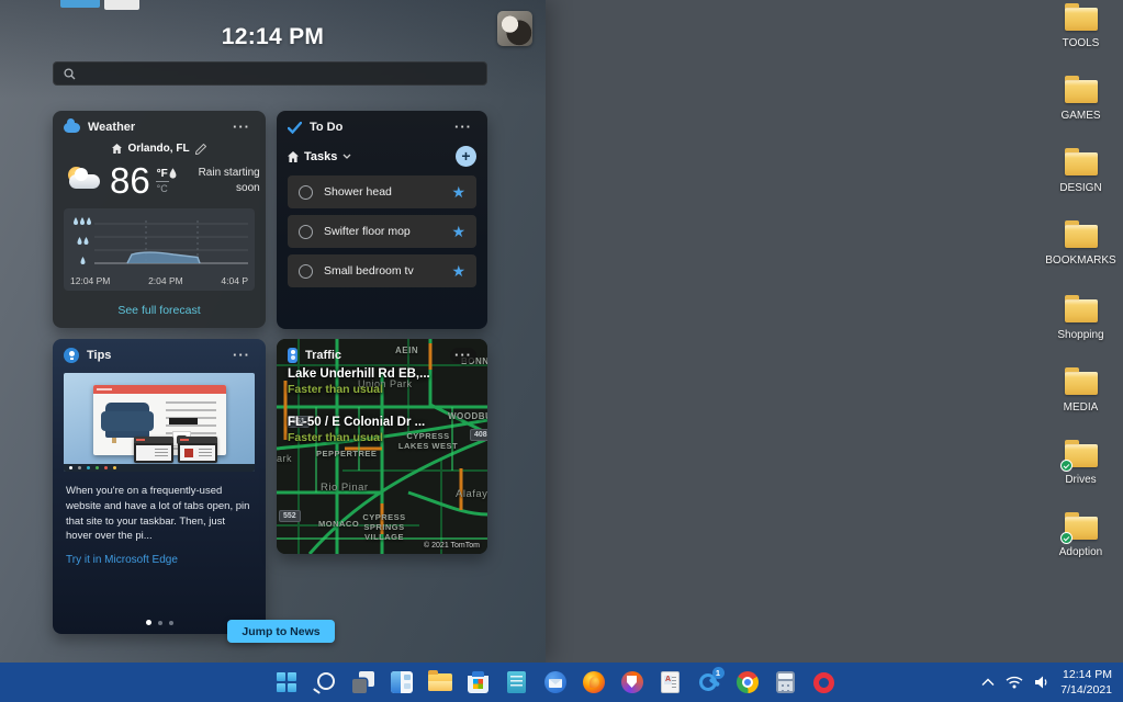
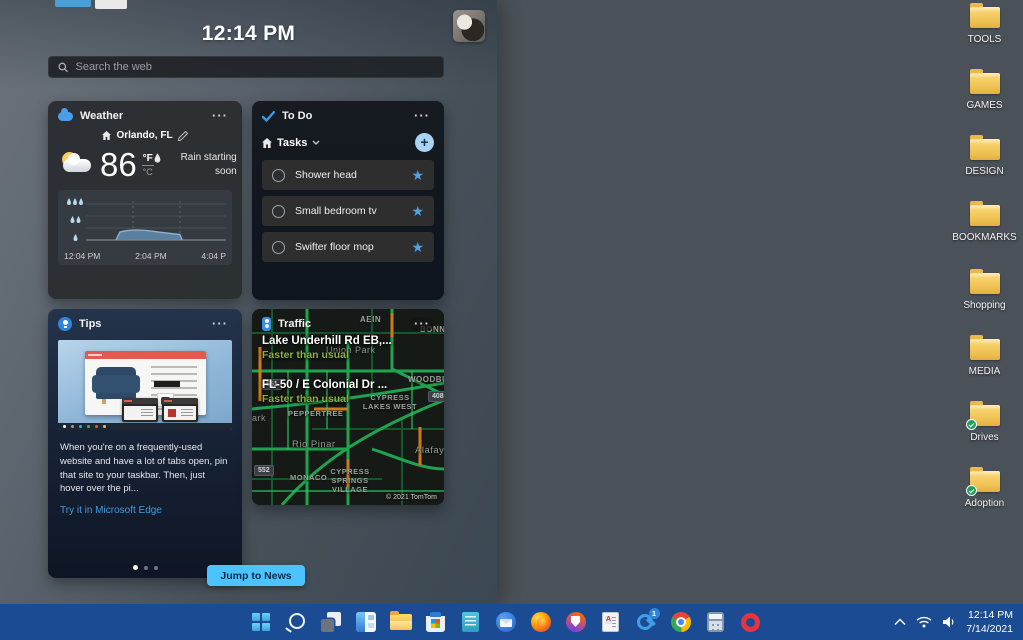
  12:14 PM
+ Search the web
  Weather
  ···
  Orlando, FL
  86
  °F
  °C
  Rain starting soon
  12:04 PM
  2:04 PM
  4:04 P
- See full forecast
  To Do
  ···
  Tasks
  +
  Shower head
  ★
- Swifter floor mop
+ Small bedroom tv
  ★
- Small bedroom tv
+ Swifter floor mop
  ★
  Tips
  ···
  When you're on a frequently-used website and have a lot of tabs open, pin that site to your taskbar. Then, just hover over the pi...
  Try it in Microsoft Edge
  Traffic
  ···
  Lake Underhill Rd EB,...
  Faster than usual
  FL-50 / E Colonial Dr ...
  Faster than usual
  AEIN
  BONN
  Union Park
  WOODB
  CYPRESS LAKES WEST
  PEPPERTREE
  ark
  Rio Pinar
  Alafay
  MONACO
  CYPRESS SPRINGS VILLAGE
  Jump to News
  TOOLS
  GAMES
  DESIGN
  BOOKMARKS
  Shopping
  MEDIA
  Drives
  Adoption
  1
  12:14 PM
  7/14/2021
